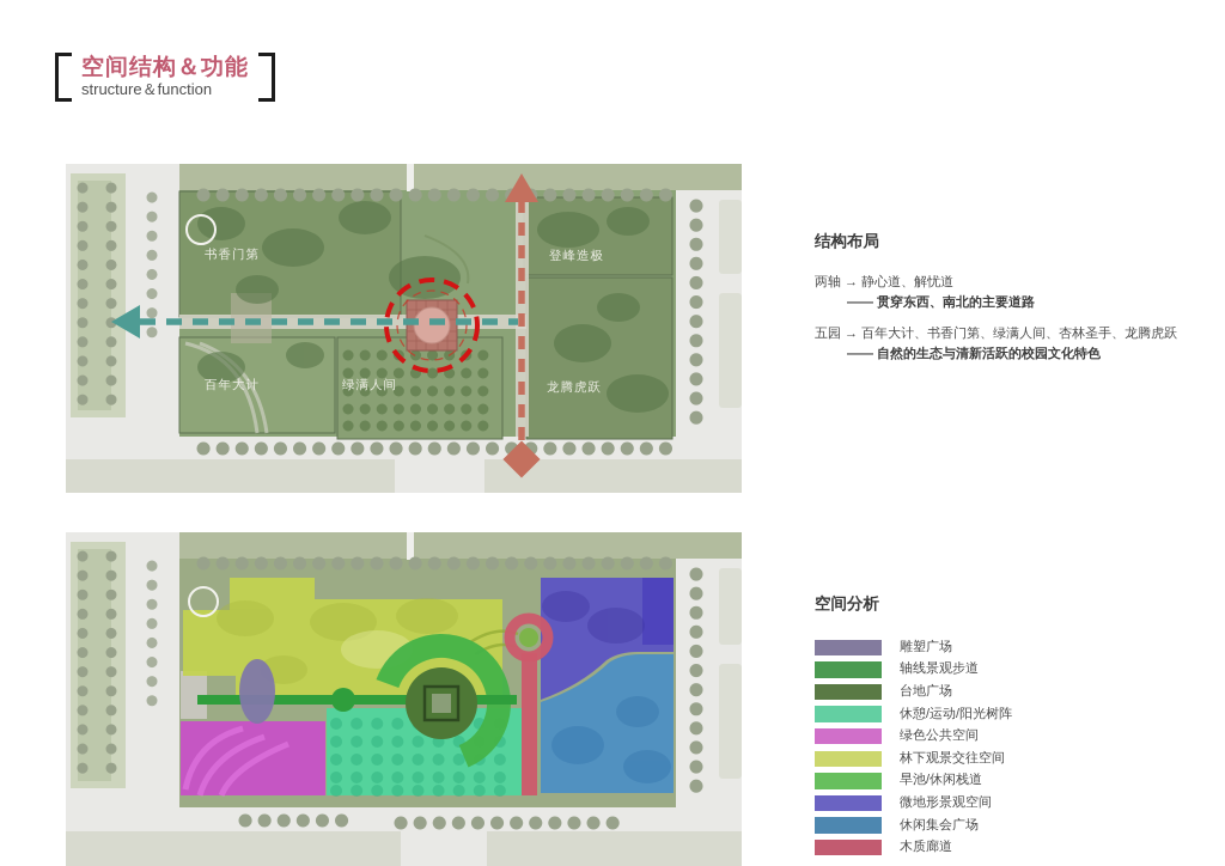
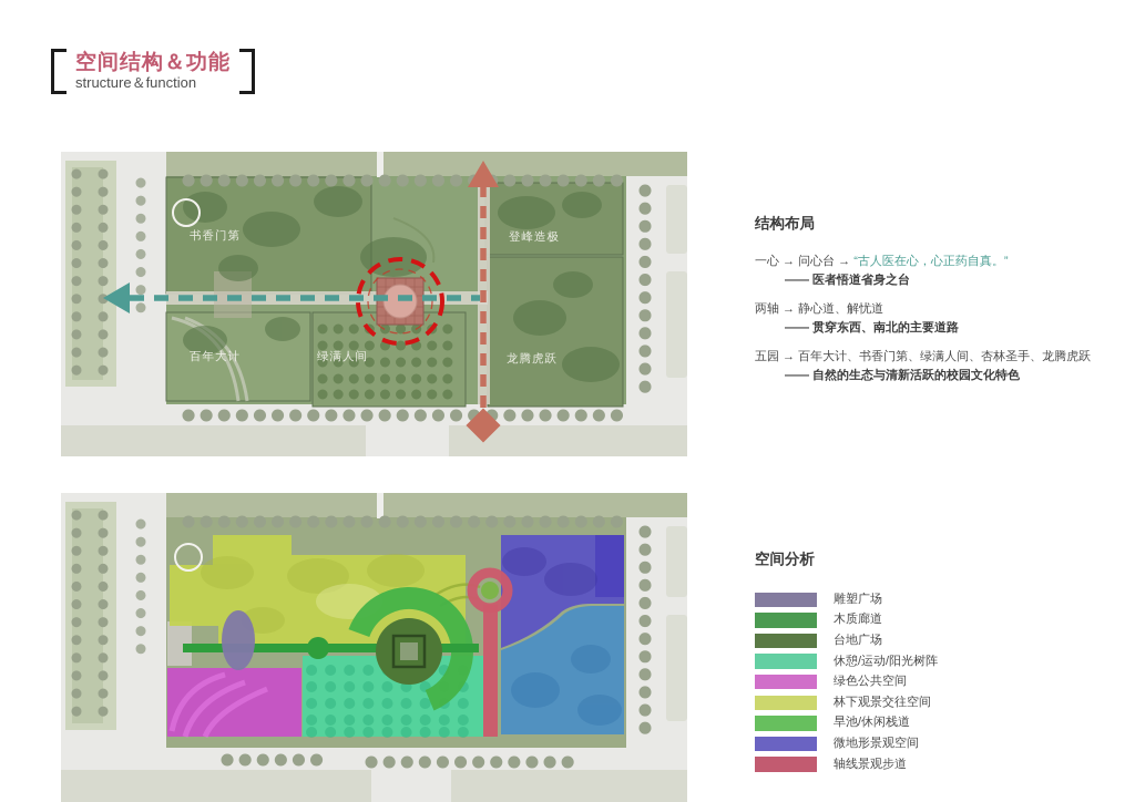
  空间结构＆功能
  structure＆function
  书香门第
  登峰造极
  百年大计
  绿满人间
  龙腾虎跃
  结构布局
+ 一心 → 问心台 → “古人医在心，心正药自真。”
+ —— 医者悟道省身之台
  两轴 → 静心道、解忧道
  —— 贯穿东西、南北的主要道路
  五园 → 百年大计、书香门第、绿满人间、杏林圣手、龙腾虎跃
  —— 自然的生态与清新活跃的校园文化特色
  空间分析
  雕塑广场
- 轴线景观步道
+ 木质廊道
  台地广场
  休憩/运动/阳光树阵
  绿色公共空间
  林下观景交往空间
  旱池/休闲栈道
  微地形景观空间
- 休闲集会广场
- 木质廊道
+ 轴线景观步道
